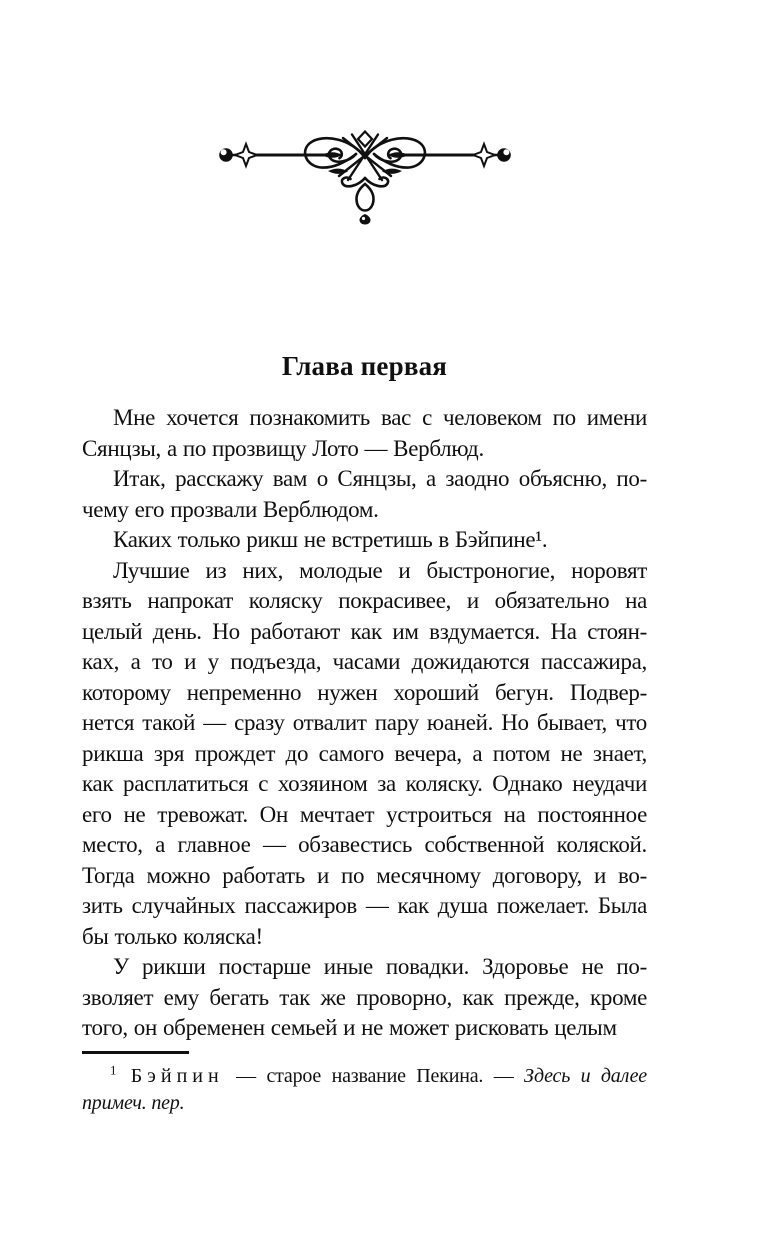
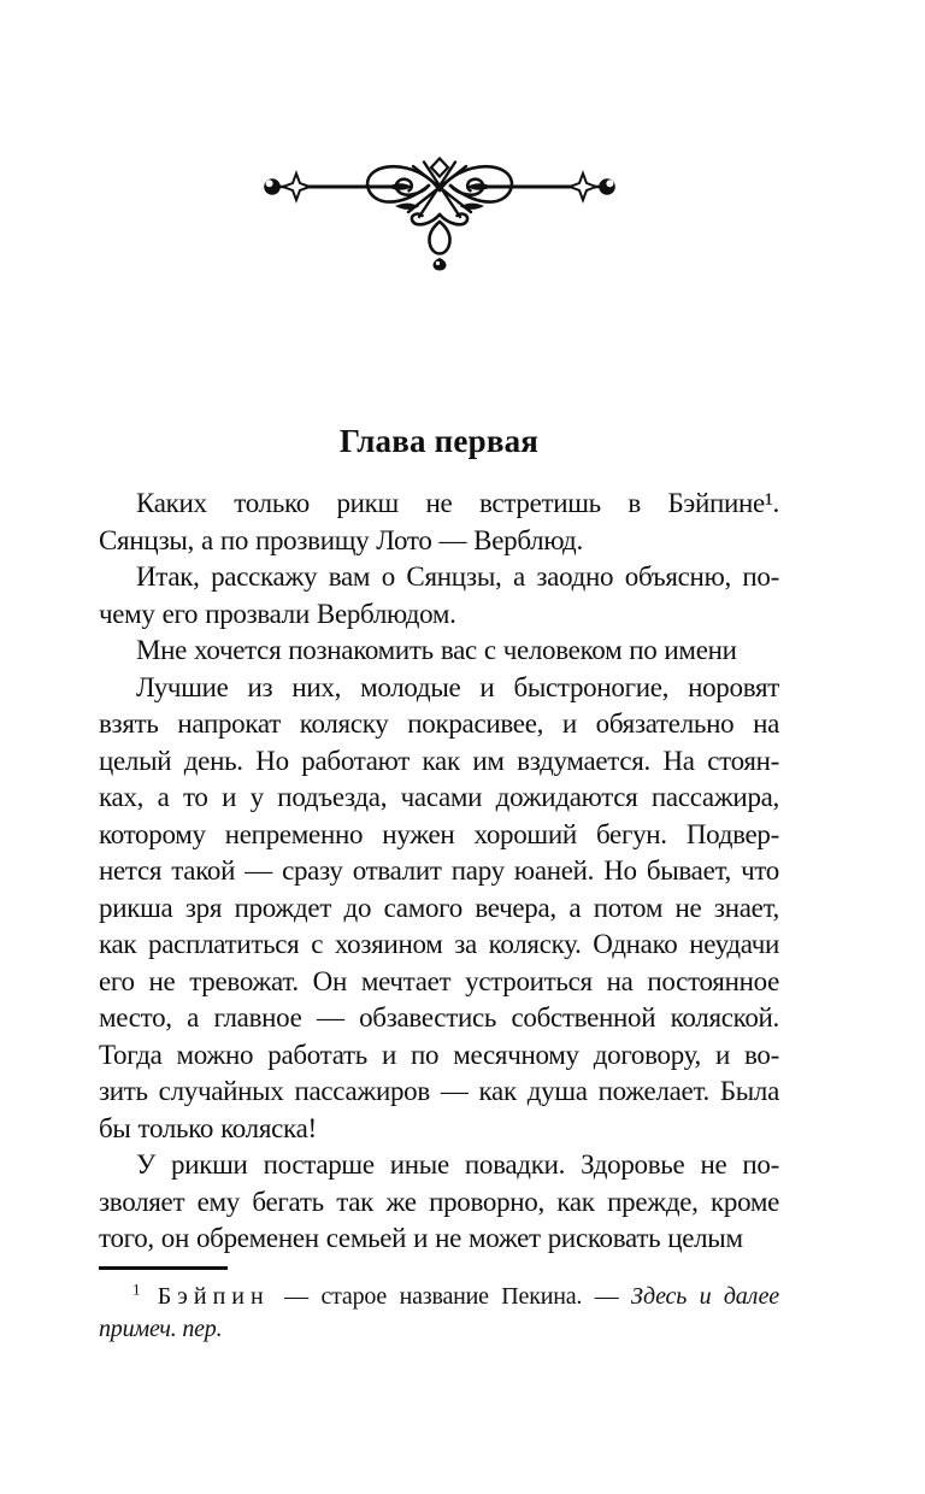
  Глава первая
- Мне хочется познакомить вас с человеком по имени
+ Каких только рикш не встретишь в Бэйпине¹.
  Сянцзы, а по прозвищу Лото — Верблюд.
  Итак, расскажу вам о Сянцзы, а заодно объясню, по-
  чему его прозвали Верблюдом.
- Каких только рикш не встретишь в Бэйпине¹.
+ Мне хочется познакомить вас с человеком по имени
  Лучшие из них, молодые и быстроногие, норовят
  взять напрокат коляску покрасивее, и обязательно на
  целый день. Но работают как им вздумается. На стоян-
  ках, а то и у подъезда, часами дожидаются пассажира,
  которому непременно нужен хороший бегун. Подвер-
  нется такой — сразу отвалит пару юаней. Но бывает, что
  рикша зря прождет до самого вечера, а потом не знает,
  как расплатиться с хозяином за коляску. Однако неудачи
  его не тревожат. Он мечтает устроиться на постоянное
  место, а главное — обзавестись собственной коляской.
  Тогда можно работать и по месячному договору, и во-
  зить случайных пассажиров — как душа пожелает. Была
  бы только коляска!
  У рикши постарше иные повадки. Здоровье не по-
  зволяет ему бегать так же проворно, как прежде, кроме
  того, он обременен семьей и не может рисковать целым
  1 Бэйпин — старое название Пекина. — Здесь и далее
  примеч. пер.
